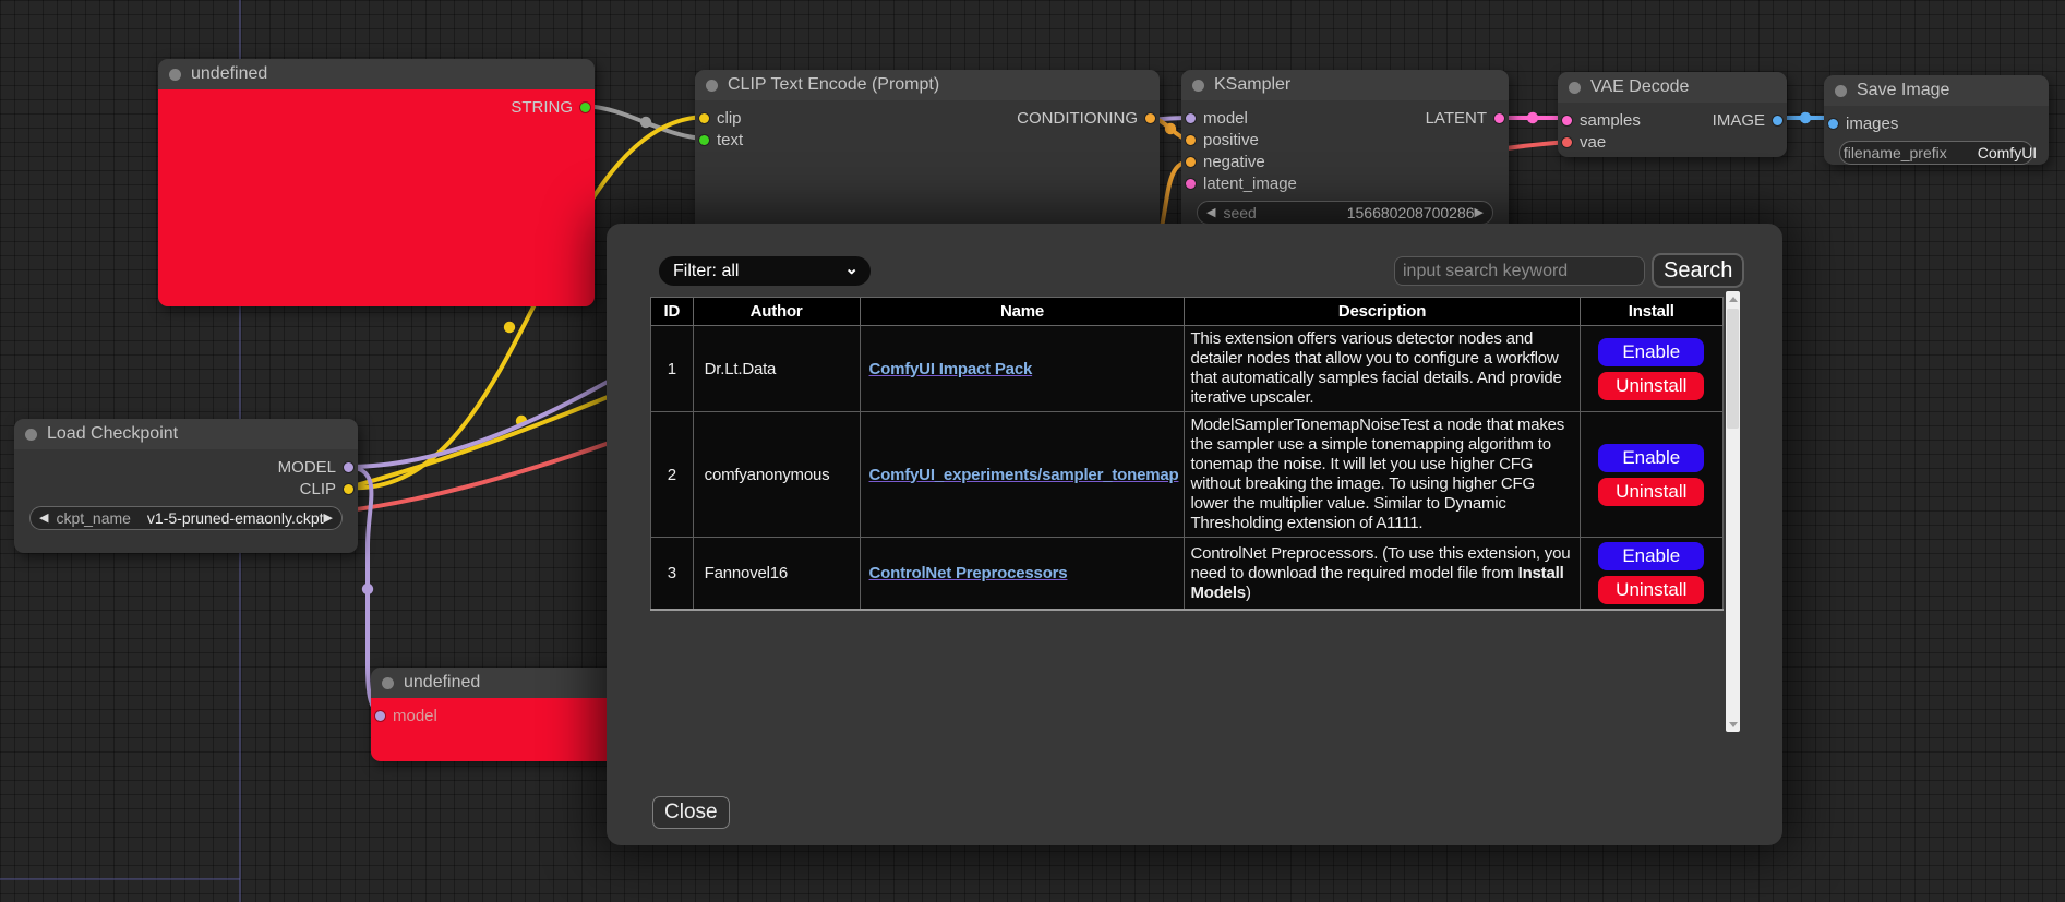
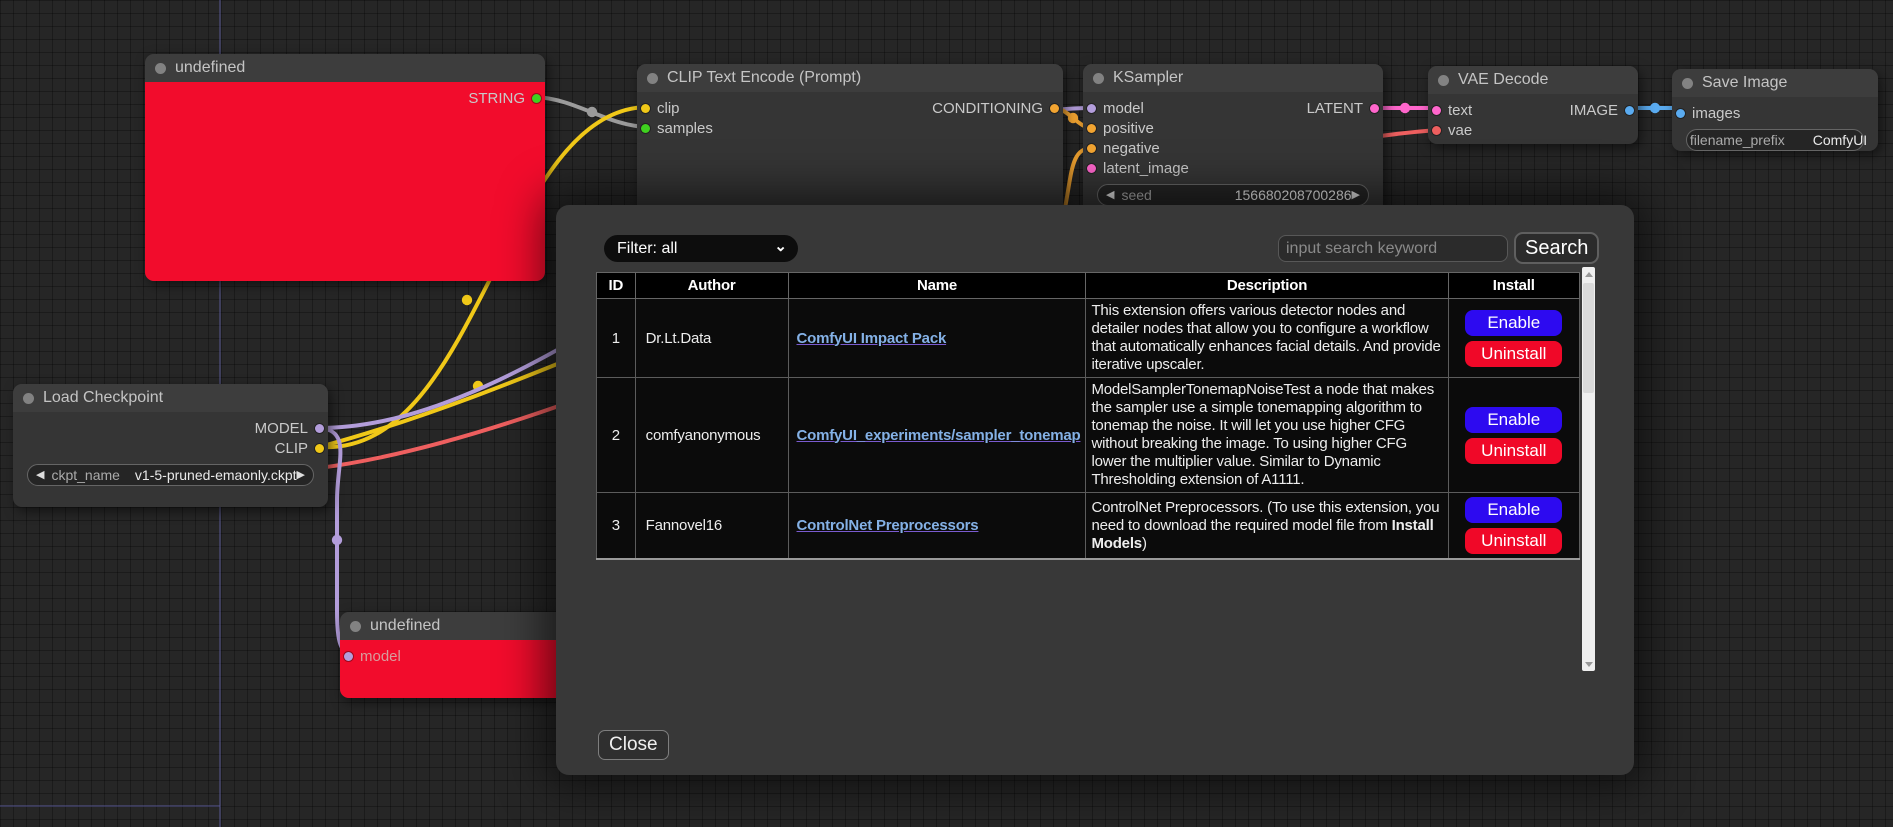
  undefined
  STRING
  CLIP Text Encode (Prompt)
  clip
  CONDITIONING
- text
+ samples
  KSampler
  model
  LATENT
  positive
  negative
  latent_image
  ◀
  seed
  156680208700286
  ▶
  VAE Decode
- samples
+ text
  IMAGE
  vae
  Save Image
  images
  filename_prefix
  ComfyUI
  Load Checkpoint
  MODEL
  CLIP
  ◀
  ckpt_name
  v1-5-pruned-emaonly.ckpt
  ▶
  undefined
  model
  Filter: all
  ⌄
  input search keyword
  Search
  ID	Author	Name	Description	Install
- 1	Dr.Lt.Data	ComfyUI Impact Pack	This extension offers various detector nodes and detailer nodes that allow you to configure a workflow that automatically samples facial details. And provide iterative upscaler.	EnableUninstall
+ 1	Dr.Lt.Data	ComfyUI Impact Pack	This extension offers various detector nodes and detailer nodes that allow you to configure a workflow that automatically enhances facial details. And provide iterative upscaler.	EnableUninstall
  2	comfyanonymous	ComfyUI_experiments/sampler_tonemap	ModelSamplerTonemapNoiseTest a node that makes the sampler use a simple tonemapping algorithm to tonemap the noise. It will let you use higher CFG without breaking the image. To using higher CFG lower the multiplier value. Similar to Dynamic Thresholding extension of A1111.	EnableUninstall
  3	Fannovel16	ControlNet Preprocessors	ControlNet Preprocessors. (To use this extension, you need to download the required model file from Install Models)	EnableUninstall
  Close
